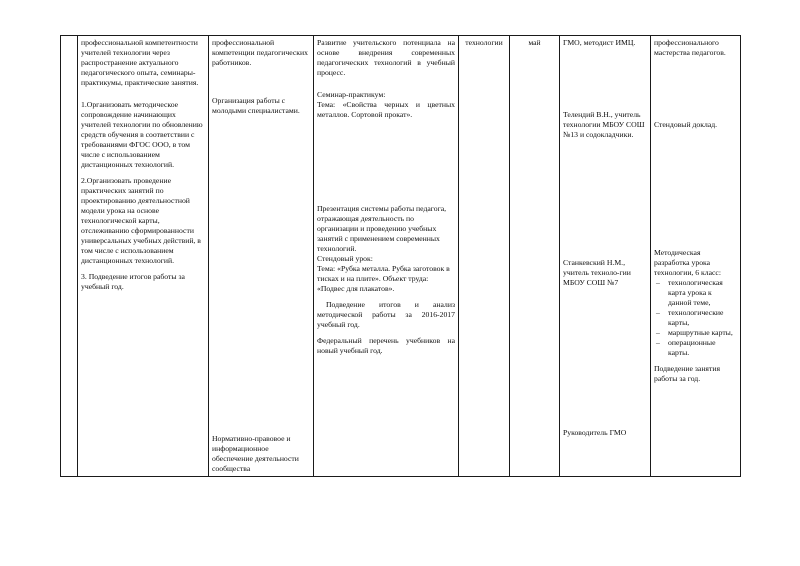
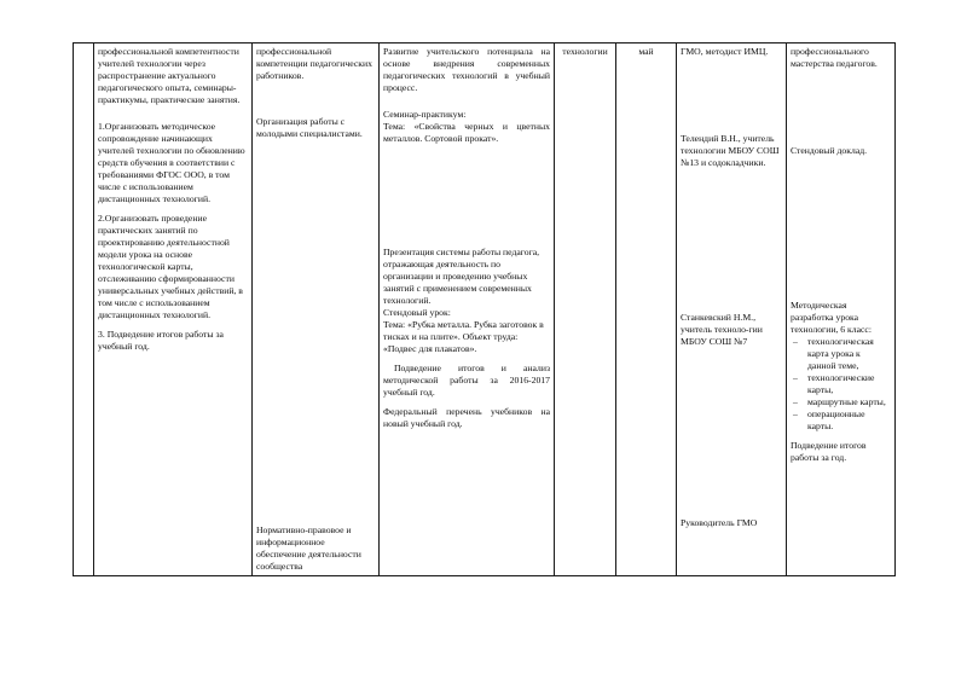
- 	профессиональной компетентности учителей технологии через распространение актуального педагогического опыта, семинары-практикумы, практические занятия. 1.Организовать методическое сопровождение начинающих учителей технологии по обновлению средств обучения в соответствии с требованиями ФГОС ООО, в том числе с использованием дистанционных технологий. 2.Организовать проведение практических занятий по проектированию деятельностной модели урока на основе технологической карты, отслеживанию сформированности универсальных учебных действий, в том числе с использованием дистанционных технологий. 3. Подведение итогов работы за учебный год.	профессиональной компетенции педагогических работников. Организация работы с молодыми специалистами. Нормативно-правовое и информационное обеспечение деятельности сообщества	Развитие учительского потенциала на основе внедрения современных педагогических технологий в учебный процесс. Семинар-практикум: Тема: «Свойства черных и цветных металлов. Сортовой прокат». Презентация системы работы педагога, отражающая деятельность по организации и проведению учебных занятий с применением современных технологий. Стендовый урок: Тема: «Рубка металла. Рубка заготовок в тисках и на плите». Объект труда: «Подвес для плакатов». Подведение итогов и анализ методической работы за 2016-2017 учебный год. Федеральный перечень учебников на новый учебный год.	технологии	май	ГМО, методист ИМЦ. Телендий В.Н., учитель технологии МБОУ СОШ №13 и содокладчики. Станкевский Н.М., учитель техноло-гии МБОУ СОШ №7 Руководитель ГМО	профессионального мастерства педагогов. Стендовый доклад. Методическая разработка урока технологии, 6 класс: технологическая карта урока к данной теме, технологические карты, маршрутные карты, операционные карты. Подведение занятия работы за год.
+ 	профессиональной компетентности учителей технологии через распространение актуального педагогического опыта, семинары-практикумы, практические занятия. 1.Организовать методическое сопровождение начинающих учителей технологии по обновлению средств обучения в соответствии с требованиями ФГОС ООО, в том числе с использованием дистанционных технологий. 2.Организовать проведение практических занятий по проектированию деятельностной модели урока на основе технологической карты, отслеживанию сформированности универсальных учебных действий, в том числе с использованием дистанционных технологий. 3. Подведение итогов работы за учебный год.	профессиональной компетенции педагогических работников. Организация работы с молодыми специалистами. Нормативно-правовое и информационное обеспечение деятельности сообщества	Развитие учительского потенциала на основе внедрения современных педагогических технологий в учебный процесс. Семинар-практикум: Тема: «Свойства черных и цветных металлов. Сортовой прокат». Презентация системы работы педагога, отражающая деятельность по организации и проведению учебных занятий с применением современных технологий. Стендовый урок: Тема: «Рубка металла. Рубка заготовок в тисках и на плите». Объект труда: «Подвес для плакатов». Подведение итогов и анализ методической работы за 2016-2017 учебный год. Федеральный перечень учебников на новый учебный год.	технологии	май	ГМО, методист ИМЦ. Телендий В.Н., учитель технологии МБОУ СОШ №13 и содокладчики. Станкевский Н.М., учитель техноло-гии МБОУ СОШ №7 Руководитель ГМО	профессионального мастерства педагогов. Стендовый доклад. Методическая разработка урока технологии, 6 класс: технологическая карта урока к данной теме, технологические карты, маршрутные карты, операционные карты. Подведение итогов работы за год.
